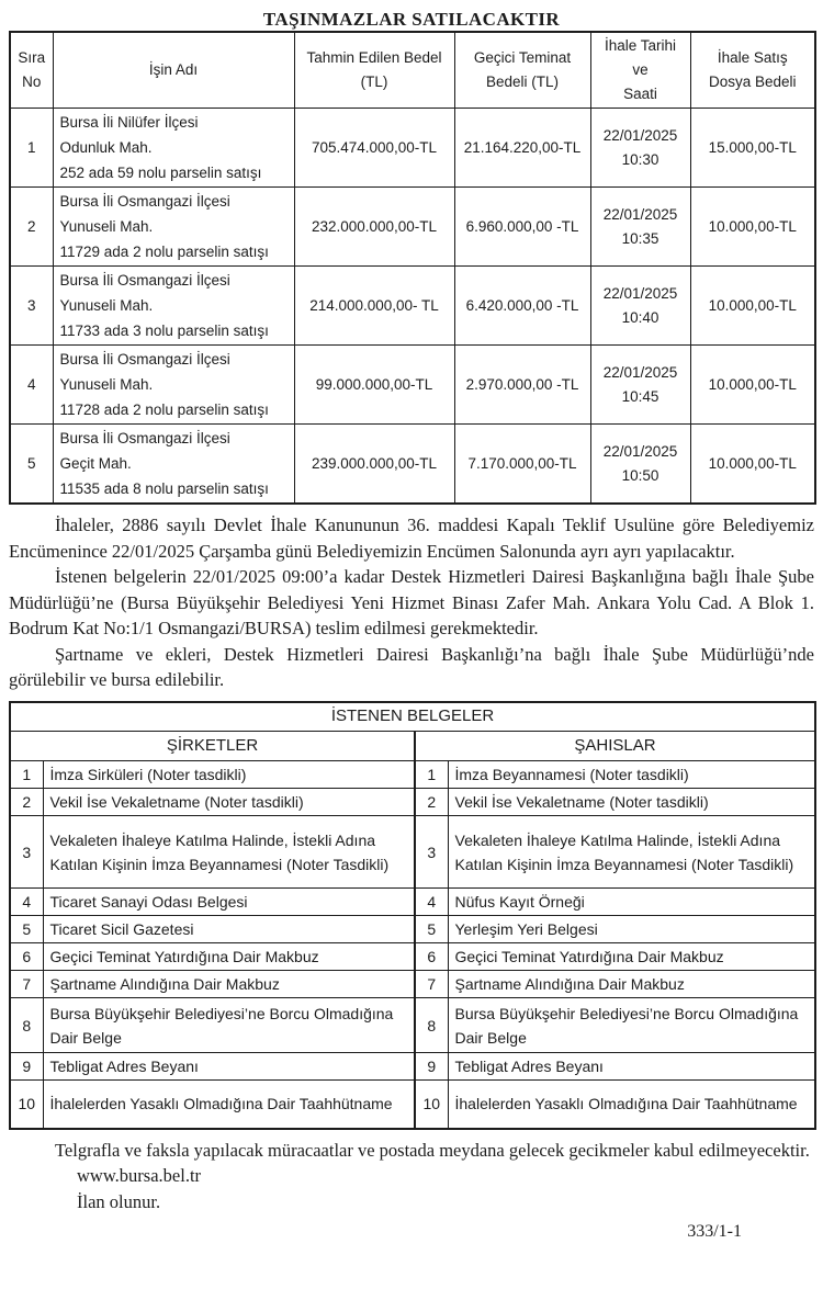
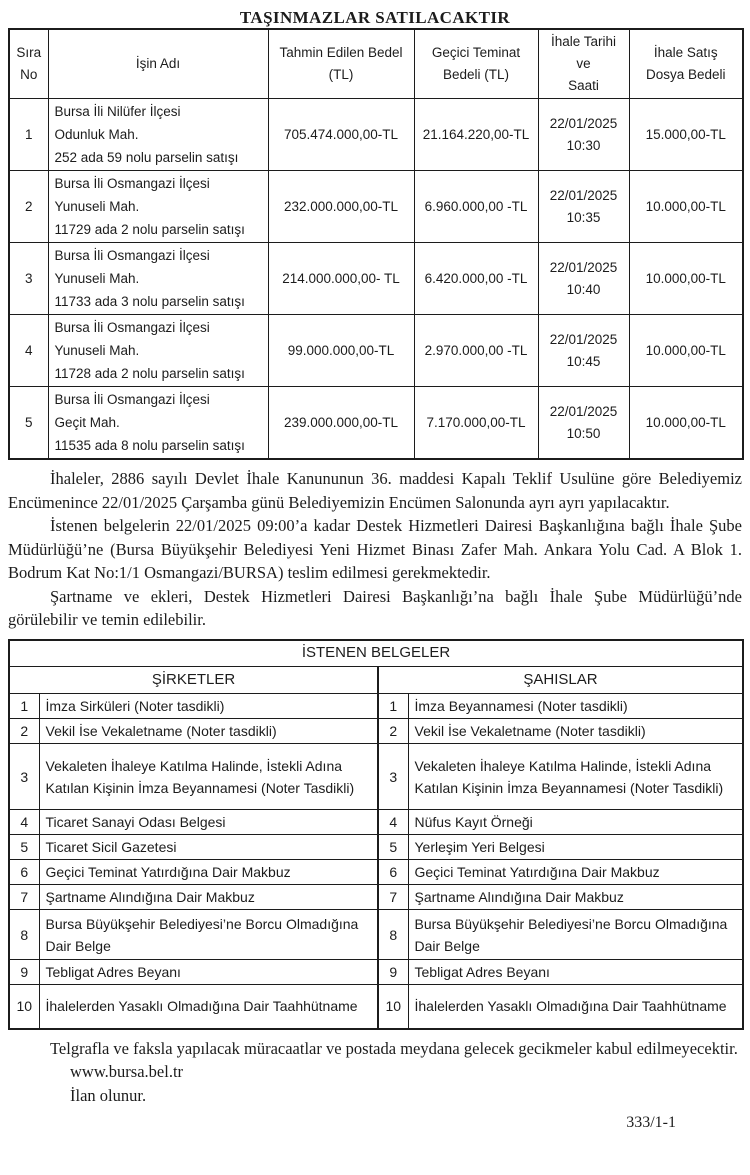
  TAŞINMAZLAR SATILACAKTIR
  Sıra No	İşin Adı	Tahmin Edilen Bedel (TL)	Geçici Teminat Bedeli (TL)	İhale Tarihi ve Saati	İhale Satış Dosya Bedeli
  1	Bursa İli Nilüfer İlçesi Odunluk Mah. 252 ada 59 nolu parselin satışı	705.474.000,00-TL	21.164.220,00-TL	22/01/2025 10:30	15.000,00-TL
  2	Bursa İli Osmangazi İlçesi Yunuseli Mah. 11729 ada 2 nolu parselin satışı	232.000.000,00-TL	6.960.000,00 -TL	22/01/2025 10:35	10.000,00-TL
  3	Bursa İli Osmangazi İlçesi Yunuseli Mah. 11733 ada 3 nolu parselin satışı	214.000.000,00- TL	6.420.000,00 -TL	22/01/2025 10:40	10.000,00-TL
  4	Bursa İli Osmangazi İlçesi Yunuseli Mah. 11728 ada 2 nolu parselin satışı	99.000.000,00-TL	2.970.000,00 -TL	22/01/2025 10:45	10.000,00-TL
  5	Bursa İli Osmangazi İlçesi Geçit Mah. 11535 ada 8 nolu parselin satışı	239.000.000,00-TL	7.170.000,00-TL	22/01/2025 10:50	10.000,00-TL
  İhaleler, 2886 sayılı Devlet İhale Kanununun 36. maddesi Kapalı Teklif Usulüne göre Belediyemiz Encümenince 22/01/2025 Çarşamba günü Belediyemizin Encümen Salonunda ayrı ayrı yapılacaktır.
  İstenen belgelerin 22/01/2025 09:00’a kadar Destek Hizmetleri Dairesi Başkanlığına bağlı İhale Şube Müdürlüğü’ne (Bursa Büyükşehir Belediyesi Yeni Hizmet Binası Zafer Mah. Ankara Yolu Cad. A Blok 1. Bodrum Kat No:1/1 Osmangazi/BURSA) teslim edilmesi gerekmektedir.
- Şartname ve ekleri, Destek Hizmetleri Dairesi Başkanlığı’na bağlı İhale Şube Müdürlüğü’nde görülebilir ve bursa edilebilir.
+ Şartname ve ekleri, Destek Hizmetleri Dairesi Başkanlığı’na bağlı İhale Şube Müdürlüğü’nde görülebilir ve temin edilebilir.
  İSTENEN BELGELER
  ŞİRKETLER	ŞAHISLAR
  1	İmza Sirküleri (Noter tasdikli)	1	İmza Beyannamesi (Noter tasdikli)
  2	Vekil İse Vekaletname (Noter tasdikli)	2	Vekil İse Vekaletname (Noter tasdikli)
  3	Vekaleten İhaleye Katılma Halinde, İstekli Adına Katılan Kişinin İmza Beyannamesi (Noter Tasdikli)	3	Vekaleten İhaleye Katılma Halinde, İstekli Adına Katılan Kişinin İmza Beyannamesi (Noter Tasdikli)
  4	Ticaret Sanayi Odası Belgesi	4	Nüfus Kayıt Örneği
  5	Ticaret Sicil Gazetesi	5	Yerleşim Yeri Belgesi
  6	Geçici Teminat Yatırdığına Dair Makbuz	6	Geçici Teminat Yatırdığına Dair Makbuz
  7	Şartname Alındığına Dair Makbuz	7	Şartname Alındığına Dair Makbuz
  8	Bursa Büyükşehir Belediyesi’ne Borcu Olmadığına Dair Belge	8	Bursa Büyükşehir Belediyesi’ne Borcu Olmadığına Dair Belge
  9	Tebligat Adres Beyanı	9	Tebligat Adres Beyanı
  10	İhalelerden Yasaklı Olmadığına Dair Taahhütname	10	İhalelerden Yasaklı Olmadığına Dair Taahhütname
  Telgrafla ve faksla yapılacak müracaatlar ve postada meydana gelecek gecikmeler kabul edilmeyecektir.
  www.bursa.bel.tr
  İlan olunur.
  333/1-1
